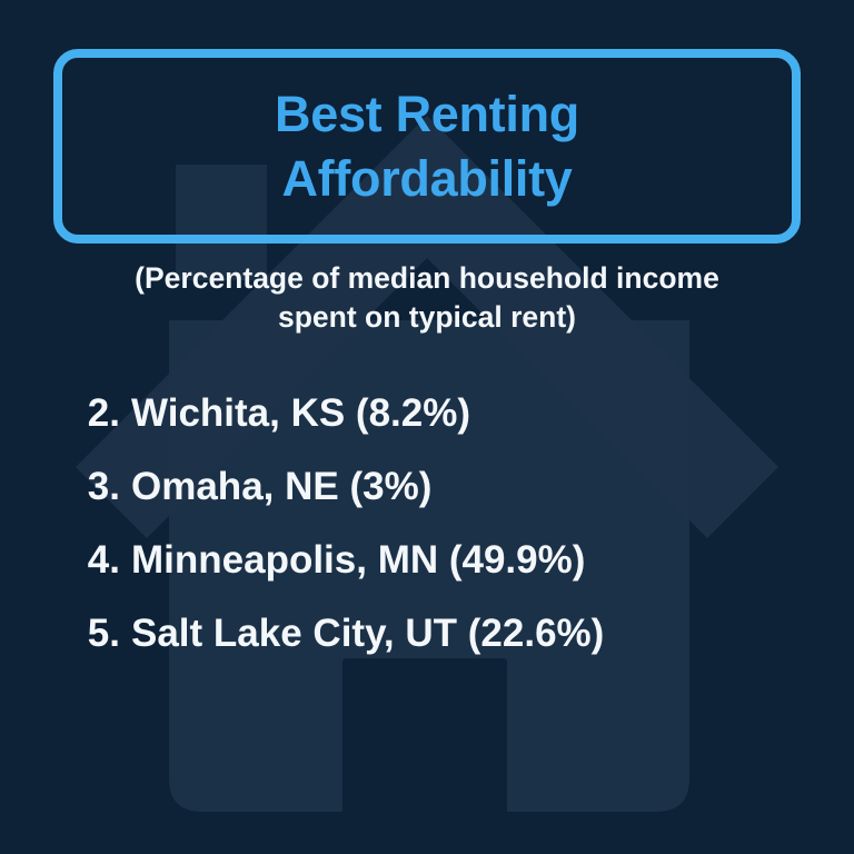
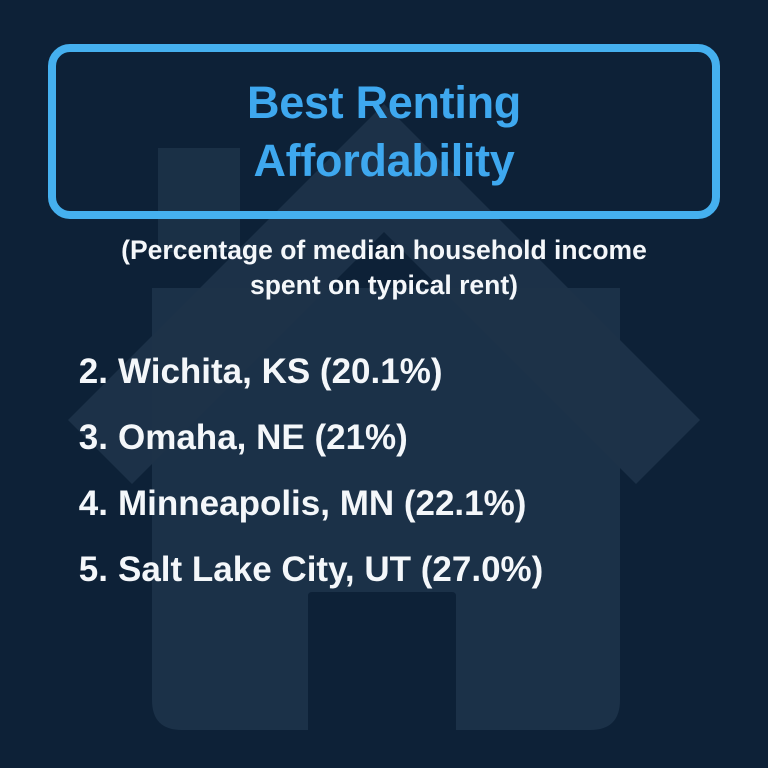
  Best Renting
  Affordability
  (Percentage of median household income
  spent on typical rent)
  2.
- Wichita, KS (8.2%)
+ Wichita, KS (20.1%)
  3.
- Omaha, NE (3%)
+ Omaha, NE (21%)
  4.
- Minneapolis, MN (49.9%)
+ Minneapolis, MN (22.1%)
  5.
- Salt Lake City, UT (22.6%)
+ Salt Lake City, UT (27.0%)
